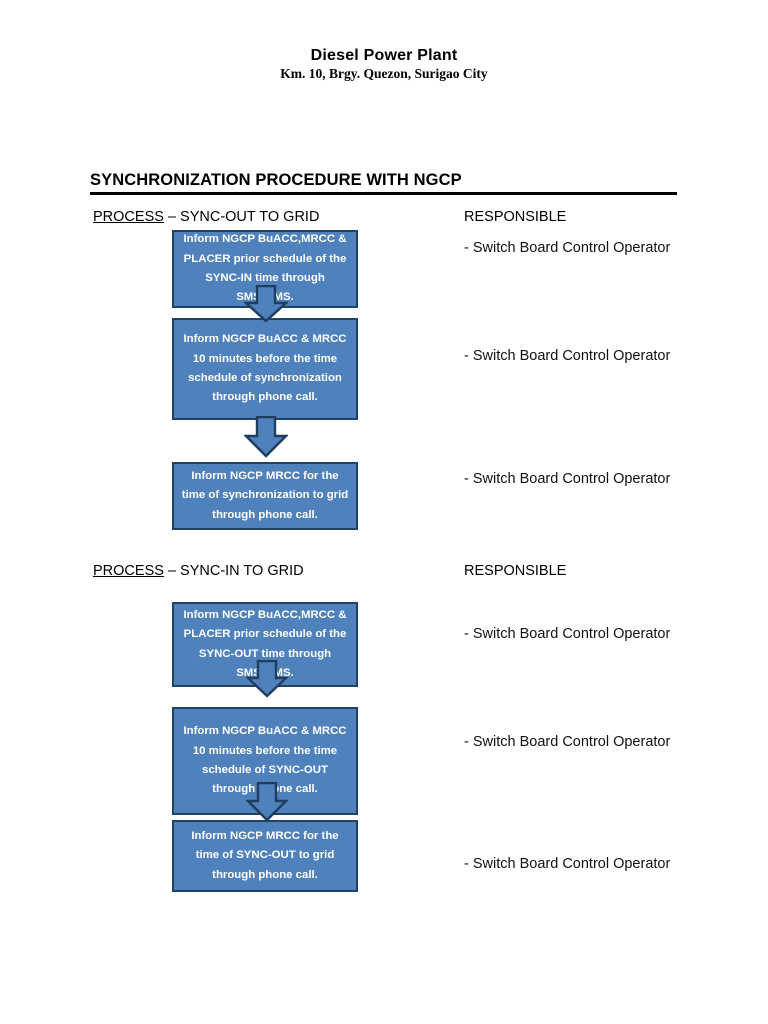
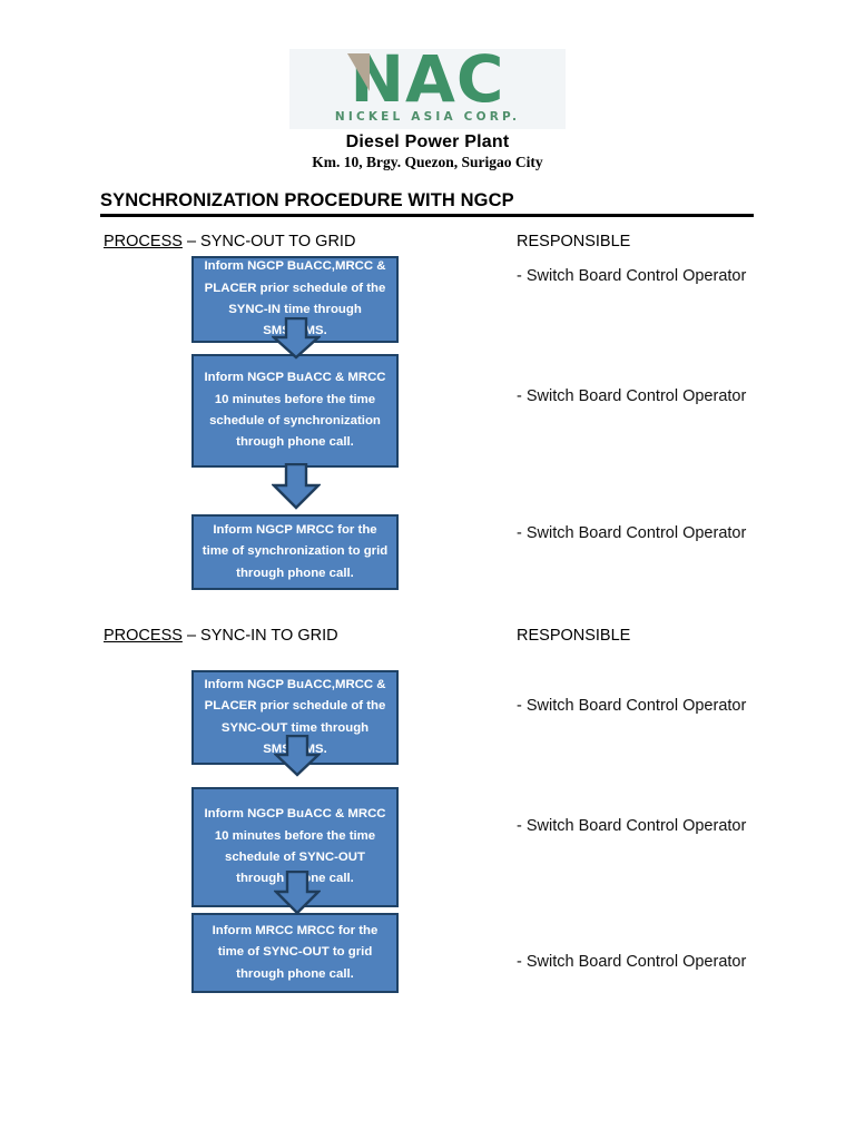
+ NAC
+ NICKEL ASIA CORP.
  Diesel Power Plant
  Km. 10, Brgy. Quezon, Surigao City
  SYNCHRONIZATION PROCEDURE WITH NGCP
  PROCESS – SYNC-OUT TO GRID
  RESPONSIBLE
  Inform NGCP BuACC,MRCC & PLACER prior schedule of the SYNC-IN time through SMMS.
  Inform NGCP BuACC & MRCC 10 minutes before the time schedule of synchronization through phone call.
  Inform NGCP MRCC for the time of synchronization to grid through phone call.
  - Switch Board Control Operator
  - Switch Board Control Operator
  - Switch Board Control Operator
  PROCESS – SYNC-IN TO GRID
  RESPONSIBLE
  Inform NGCP BuACC,MRCC & PLACER prior schedule of the SYNC-OUT time through SMMS.
  Inform NGCP BuACC & MRCC 10 minutes before the time schedule of SYNC-OUT throughne call.
- Inform NGCP MRCC for the time of SYNC-OUT to grid through phone call.
+ Inform MRCC MRCC for the time of SYNC-OUT to grid through phone call.
  - Switch Board Control Operator
  - Switch Board Control Operator
  - Switch Board Control Operator
